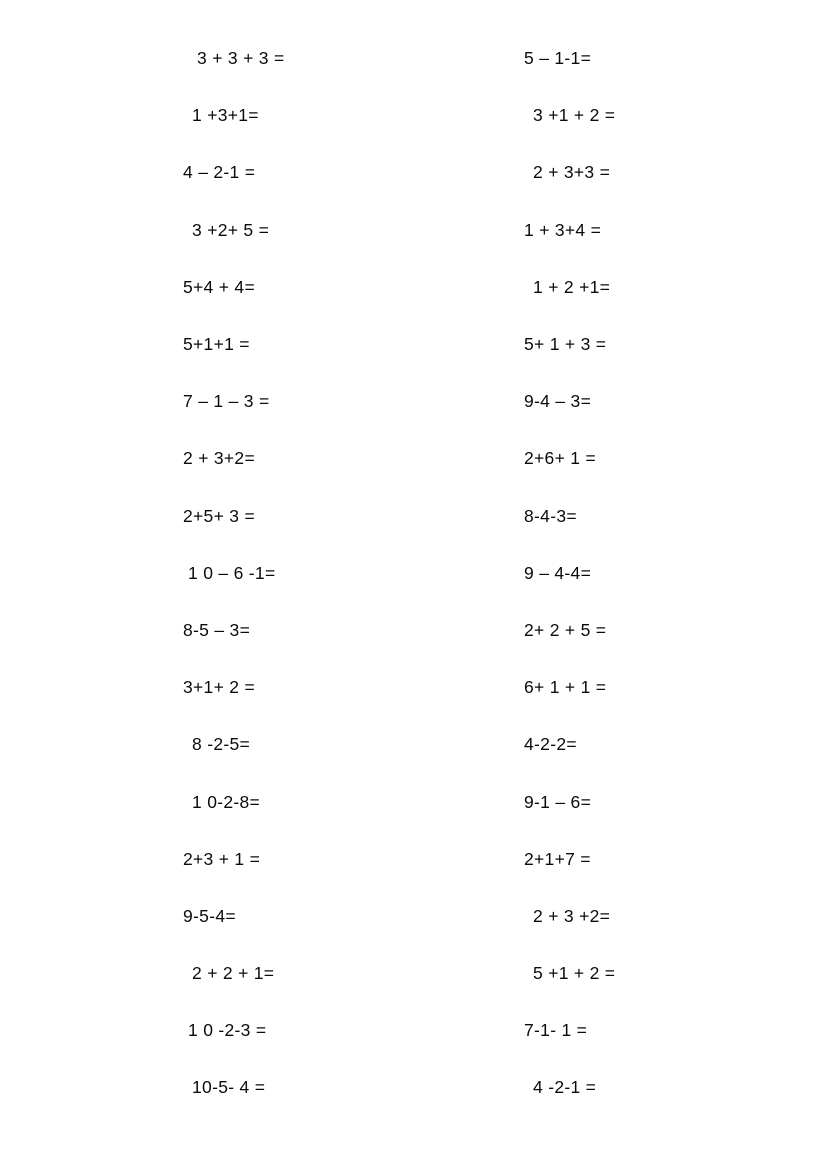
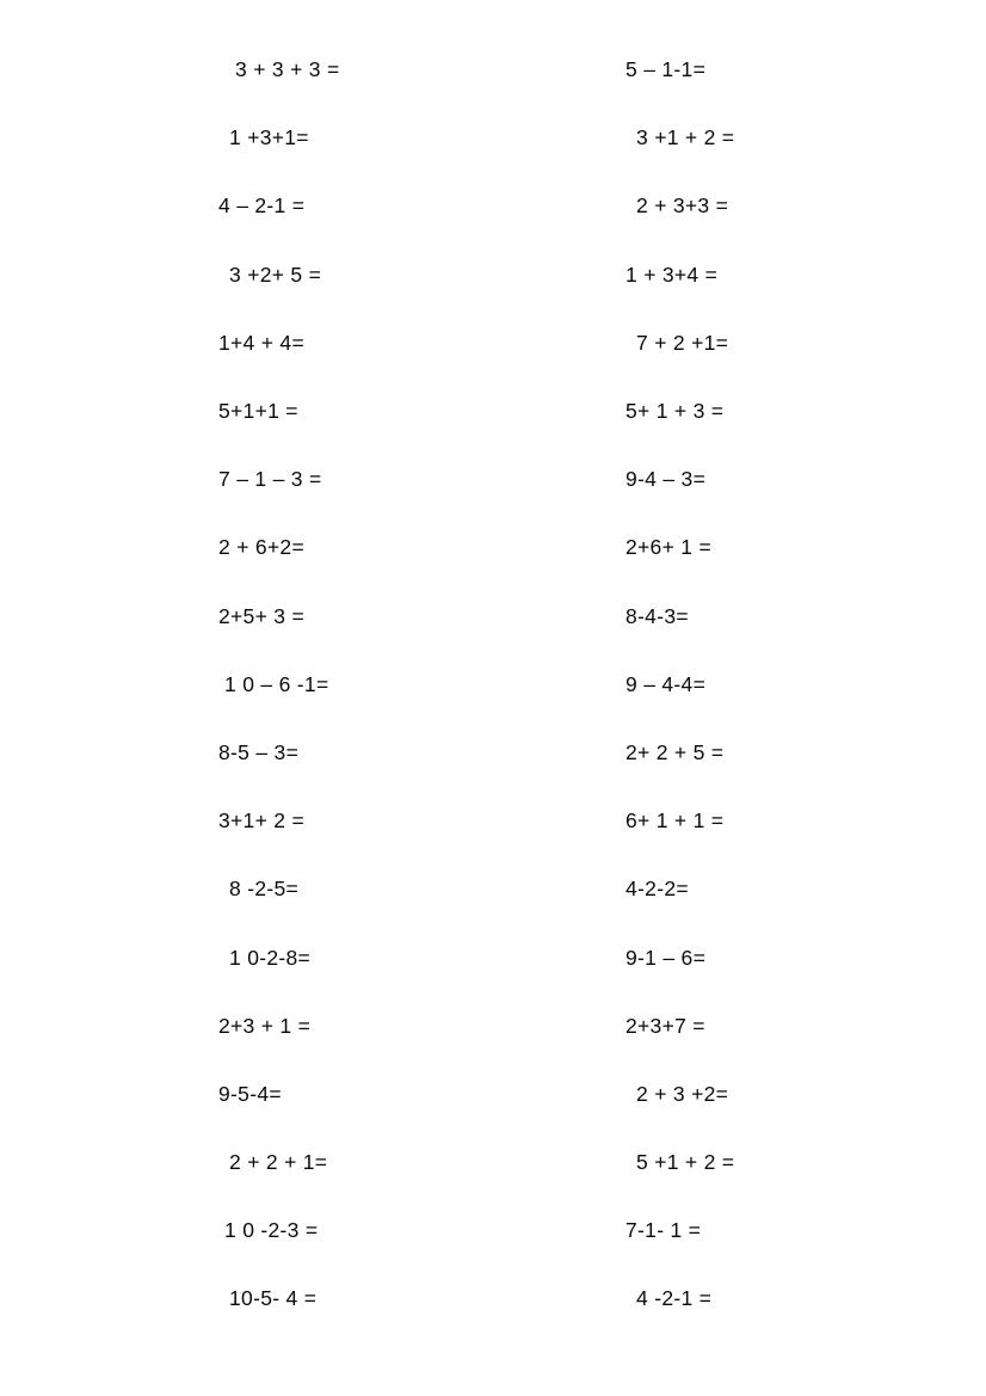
  3 + 3 + 3 =
  1 +3+1=
  4 – 2-1 =
  3 +2+ 5 =
- 5+4 + 4=
+ 1+4 + 4=
  5+1+1 =
  7 – 1 – 3 =
- 2 + 3+2=
+ 2 + 6+2=
  2+5+ 3 =
  1 0 – 6 -1=
  8-5 – 3=
  3+1+ 2 =
  8 -2-5=
  1 0-2-8=
  2+3 + 1 =
  9-5-4=
  2 + 2 + 1=
  1 0 -2-3 =
  10-5- 4 =
  5 – 1-1=
  3 +1 + 2 =
  2 + 3+3 =
  1 + 3+4 =
- 1 + 2 +1=
+ 7 + 2 +1=
  5+ 1 + 3 =
  9-4 – 3=
  2+6+ 1 =
  8-4-3=
  9 – 4-4=
  2+ 2 + 5 =
  6+ 1 + 1 =
  4-2-2=
  9-1 – 6=
- 2+1+7 =
+ 2+3+7 =
  2 + 3 +2=
  5 +1 + 2 =
  7-1- 1 =
  4 -2-1 =
